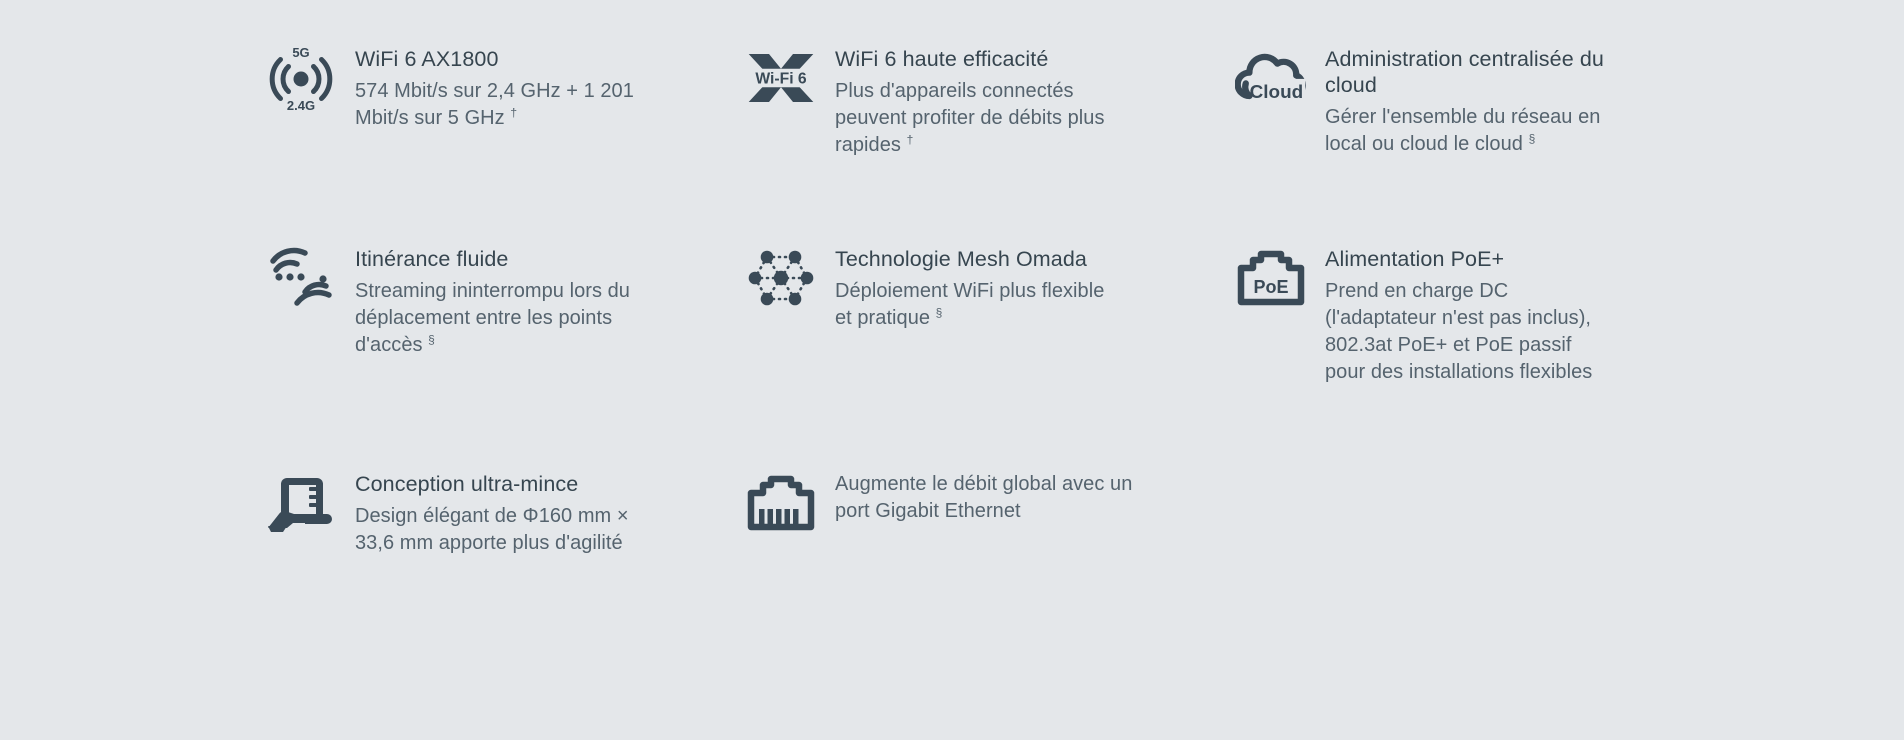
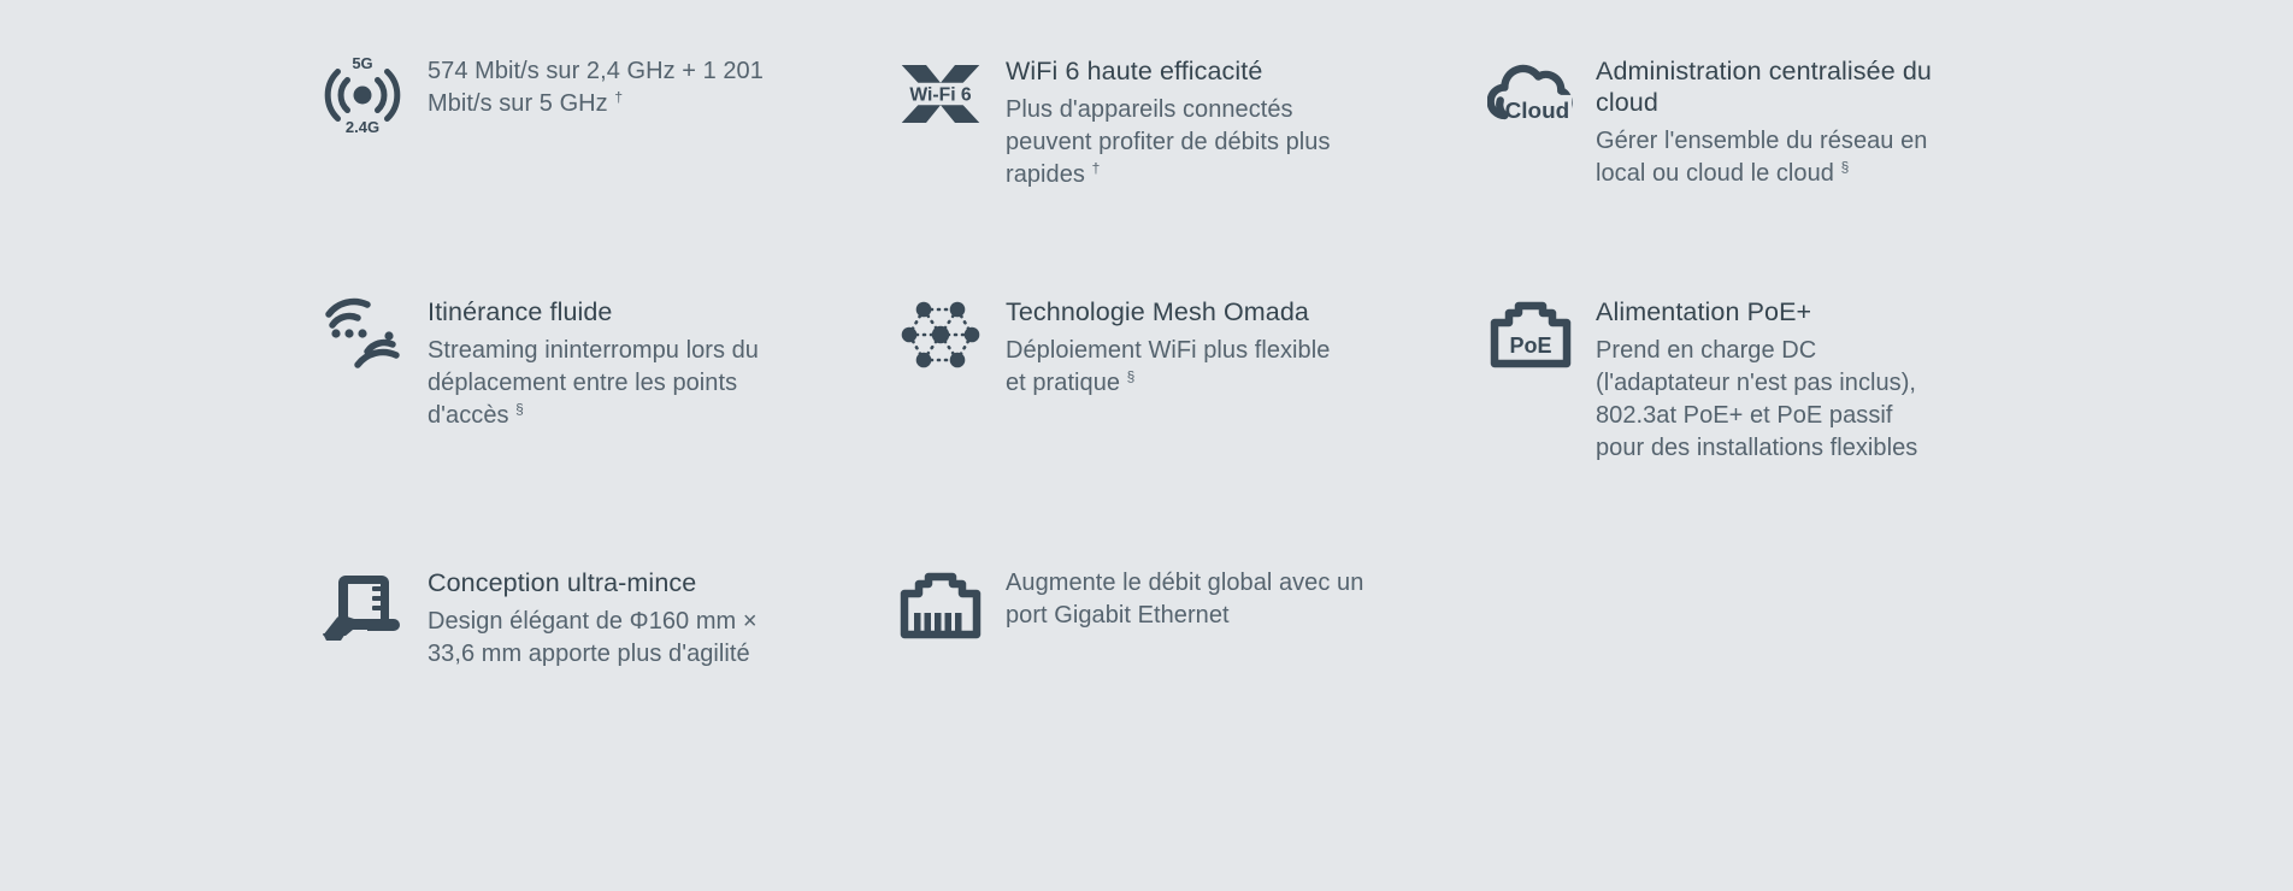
  5G
  2.4G
- WiFi 6 AX1800
  574 Mbit/s sur 2,4 GHz + 1 201 Mbit/s sur 5 GHz †
  Wi-Fi 6
  WiFi 6 haute efficacité
  Plus d'appareils connectés peuvent profiter de débits plus rapides †
  Cloud
  Administration centralisée du cloud
  Gérer l'ensemble du réseau en local ou cloud le cloud §
  Itinérance fluide
  Streaming ininterrompu lors du déplacement entre les points d'accès §
  Technologie Mesh Omada
  Déploiement WiFi plus flexible et pratique §
  PoE
  Alimentation PoE+
  Prend en charge DC (l'adaptateur n'est pas inclus), 802.3at PoE+ et PoE passif pour des installations flexibles
  Conception ultra-mince
  Design élégant de Φ160 mm × 33,6 mm apporte plus d'agilité
  Augmente le débit global avec un port Gigabit Ethernet
